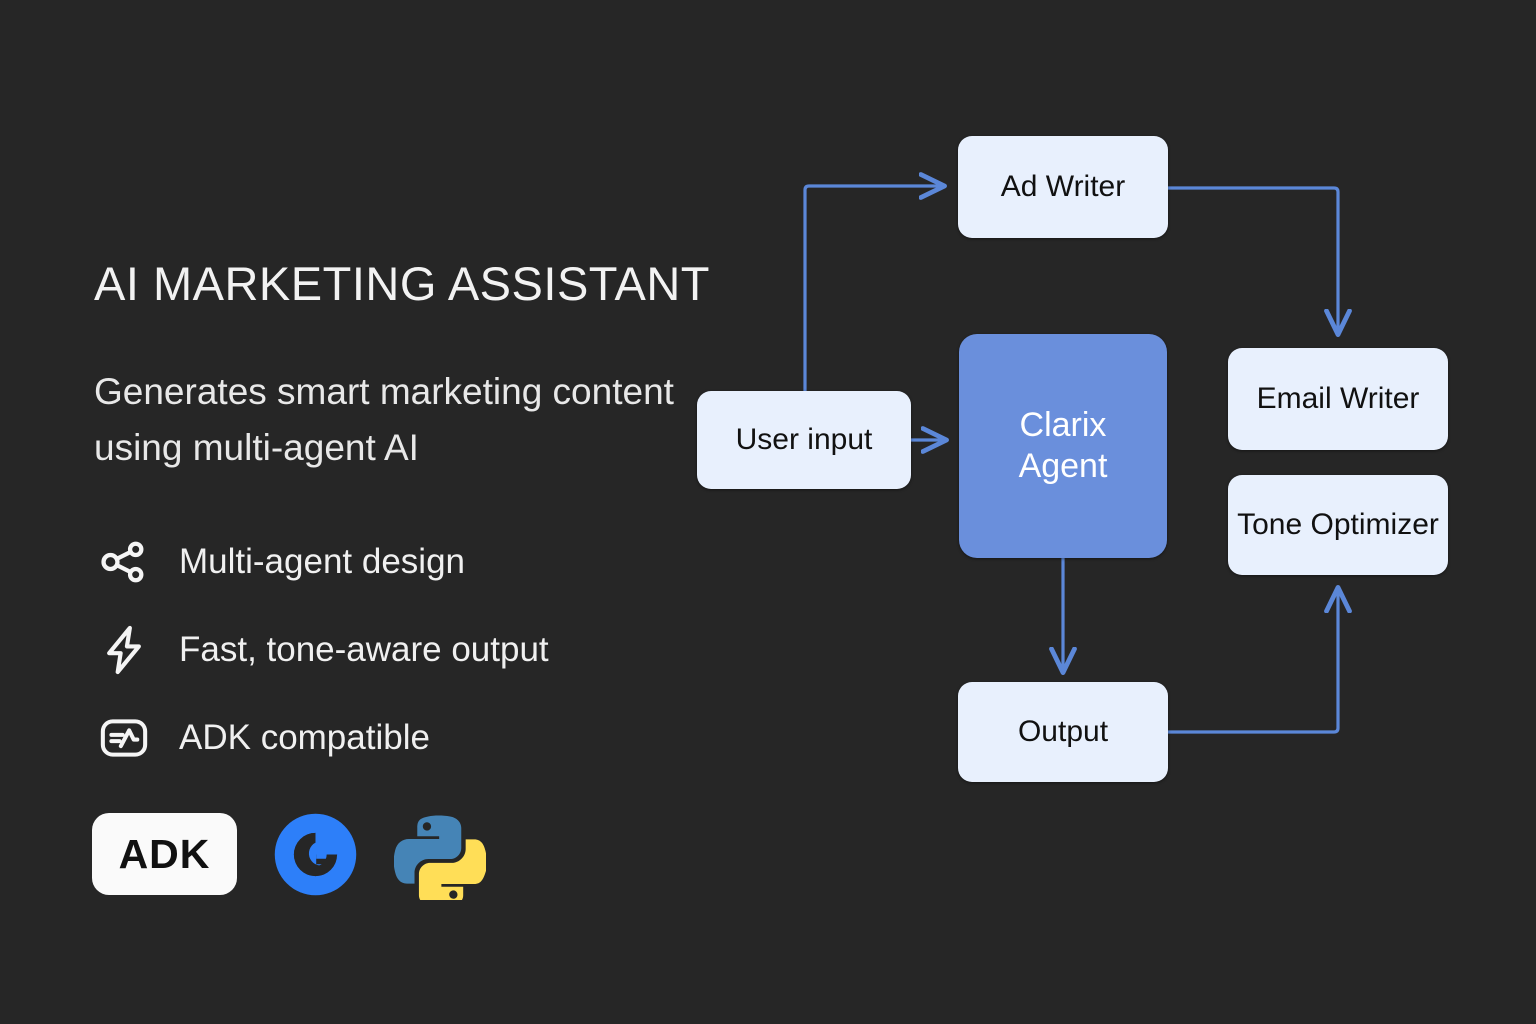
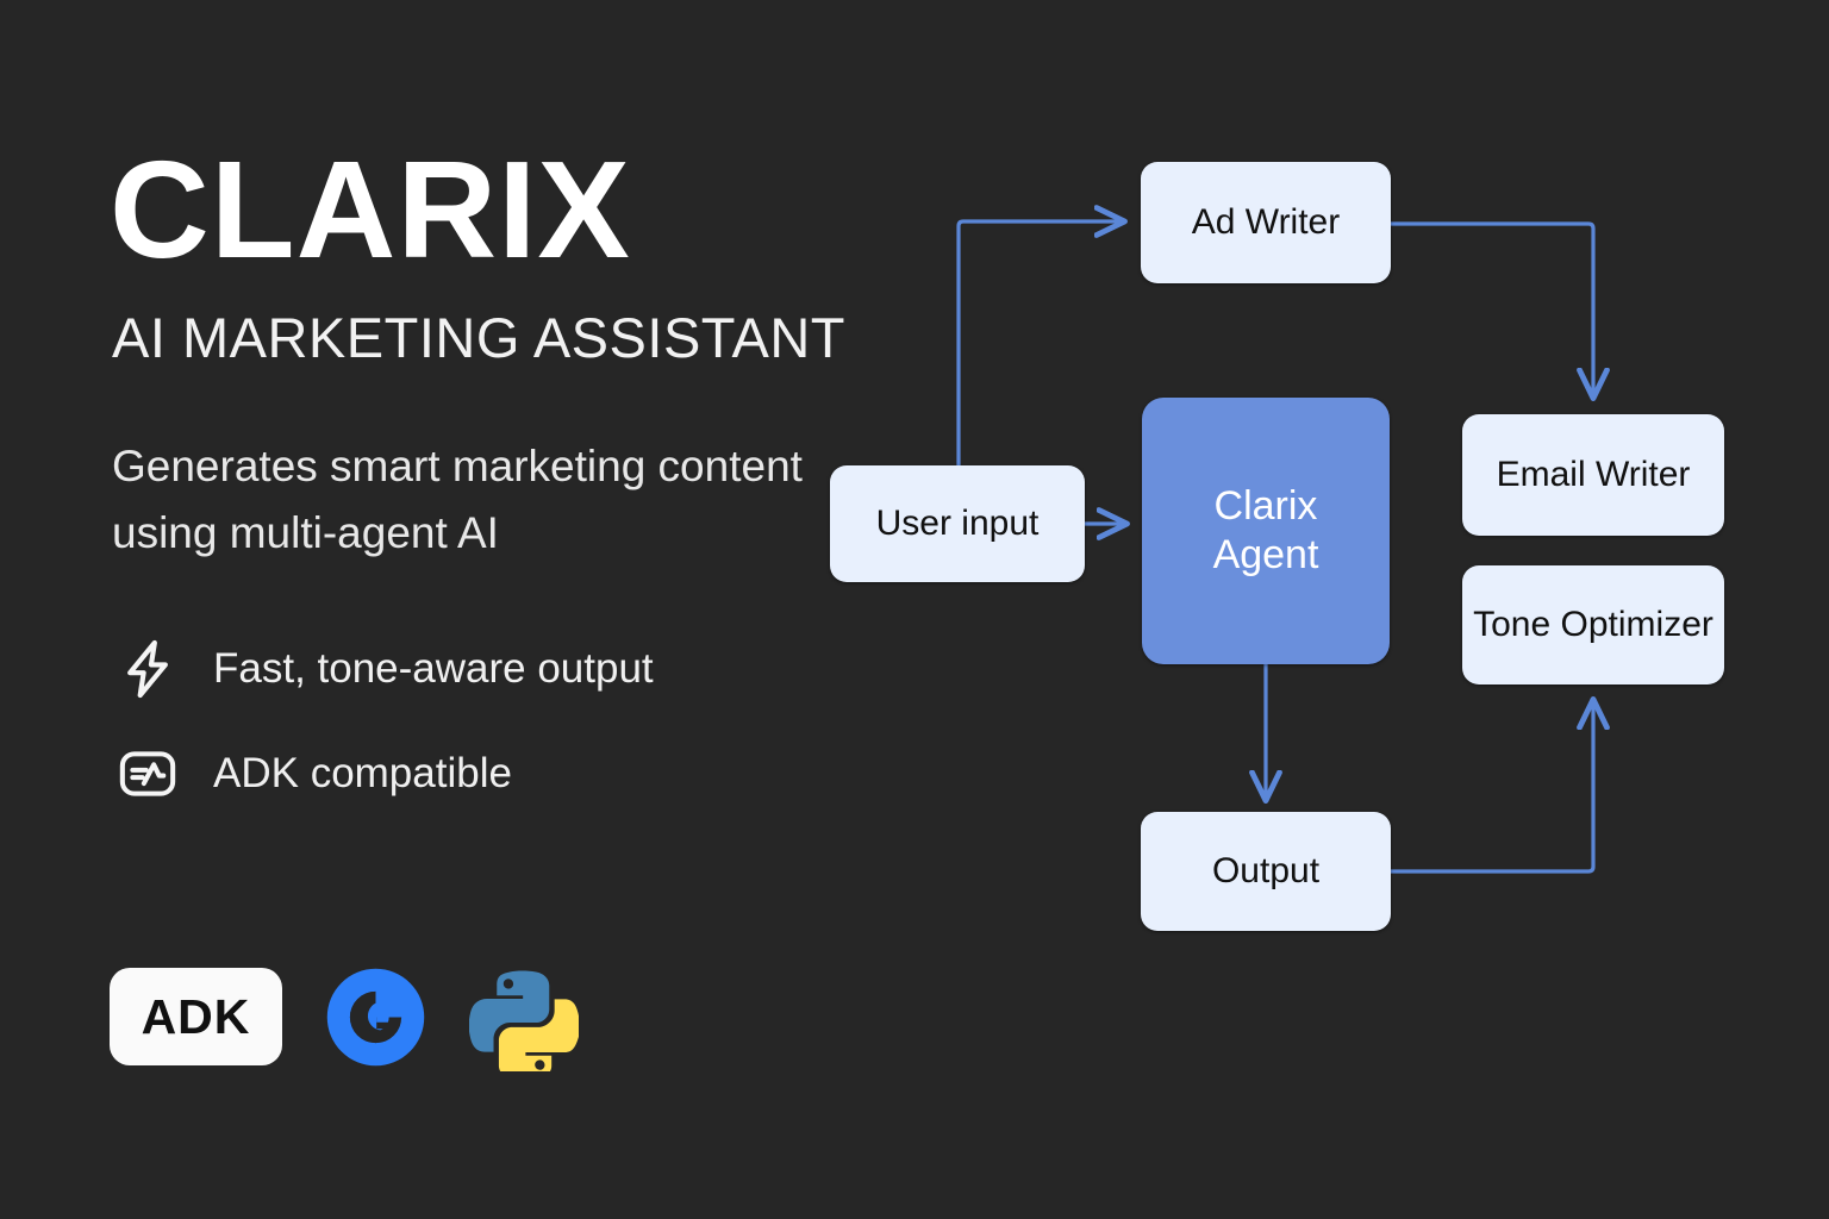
+ CLARIX
  AI MARKETING ASSISTANT
  Generates smart marketing content using multi-agent AI
- Multi-agent design
  Fast, tone-aware output
  ADK compatible
  ADK
  Ad Writer
  User input
  Clarix
  Agent
  Email Writer
  Tone Optimizer
  Output
